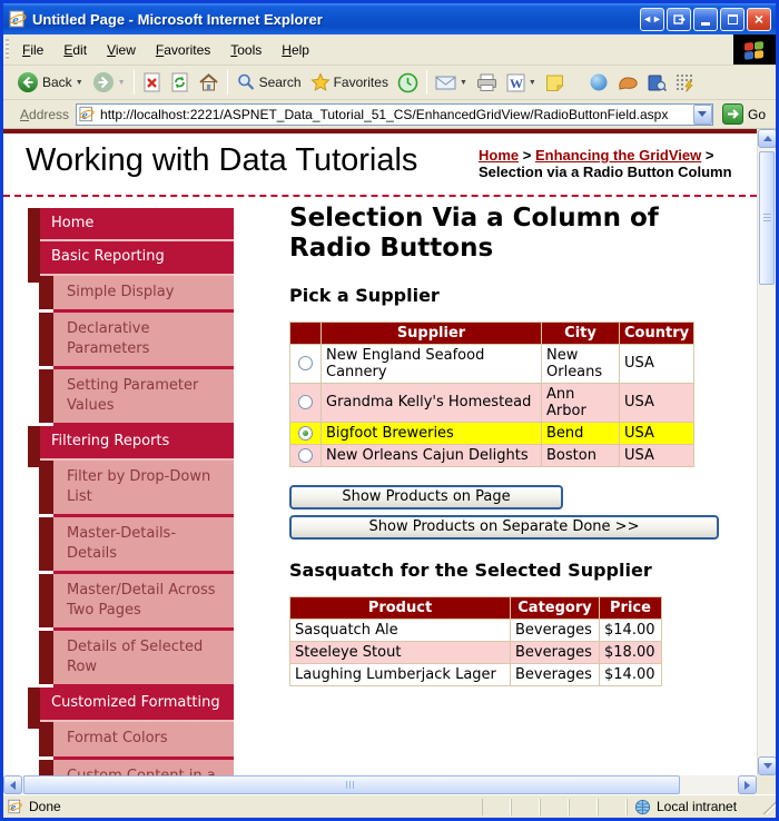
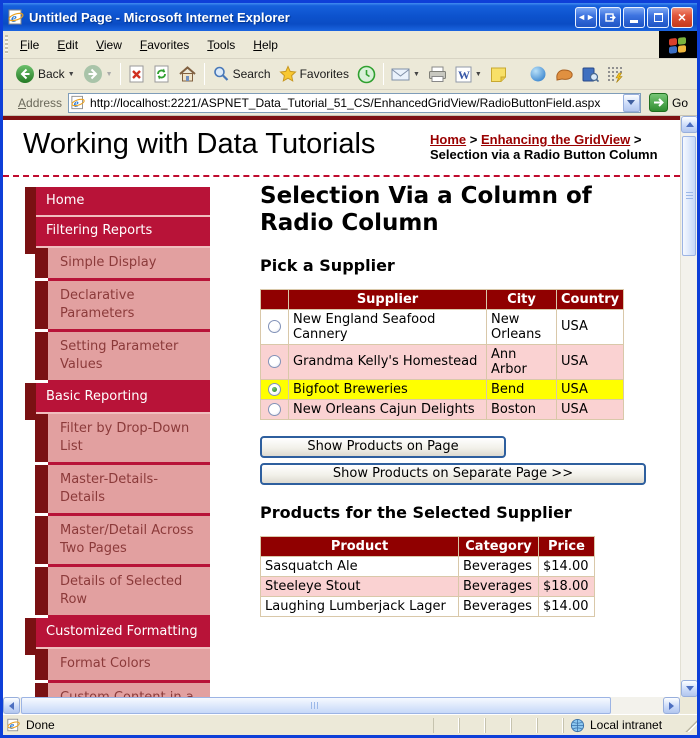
  e
  Untitled Page - Microsoft Internet Explorer
  ◄►
  ×
  File
  Edit
  View
  Favorites
  Tools
  Help
  Back
  Search
  Favorites
  W
  Address
  e
  http://localhost:2221/ASPNET_Data_Tutorial_51_CS/EnhancedGridView/RadioButtonField.aspx
  Go
  Working with Data Tutorials
  Home > Enhancing the GridView > Selection via a Radio Button Column
  Home
- Basic Reporting
+ Filtering Reports
  Simple Display
  Declarative Parameters
  Setting Parameter Values
- Filtering Reports
+ Basic Reporting
  Filter by Drop-Down List
  Master-Details-Details
  Master/Detail Across Two Pages
  Details of Selected Row
  Customized Formatting
  Format Colors
- Selection Via a Column of Radio Buttons
+ Selection Via a Column of Radio Column
  Pick a Supplier
  	Supplier	City	Country
  	New England Seafood Cannery	New Orleans	USA
  	Grandma Kelly's Homestead	Ann Arbor	USA
  	Bigfoot Breweries	Bend	USA
  	New Orleans Cajun Delights	Boston	USA
  Show Products on Page
- Show Products on Separate Done >>
+ Show Products on Separate Page >>
- Sasquatch for the Selected Supplier
+ Products for the Selected Supplier
  Product	Category	Price
  Sasquatch Ale	Beverages	$14.00
  Steeleye Stout	Beverages	$18.00
  Laughing Lumberjack Lager	Beverages	$14.00
  e
  Done
  Local intranet
